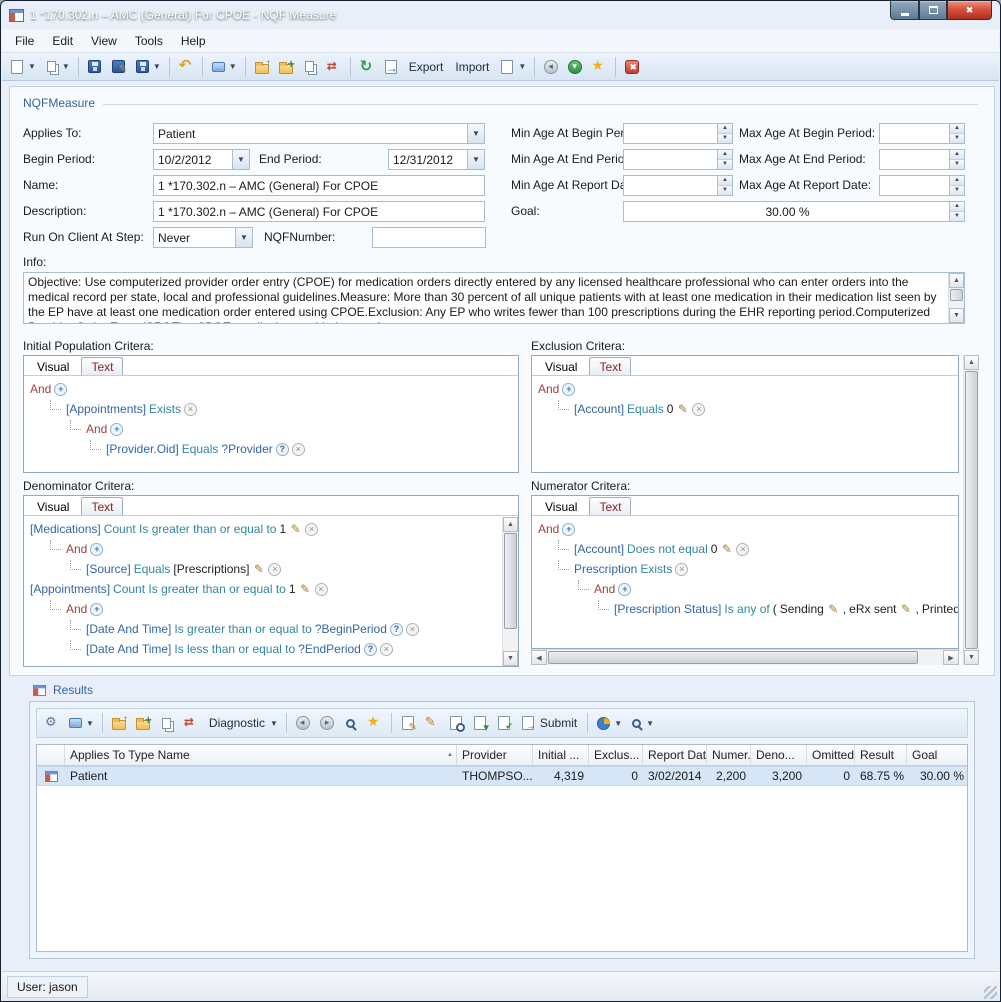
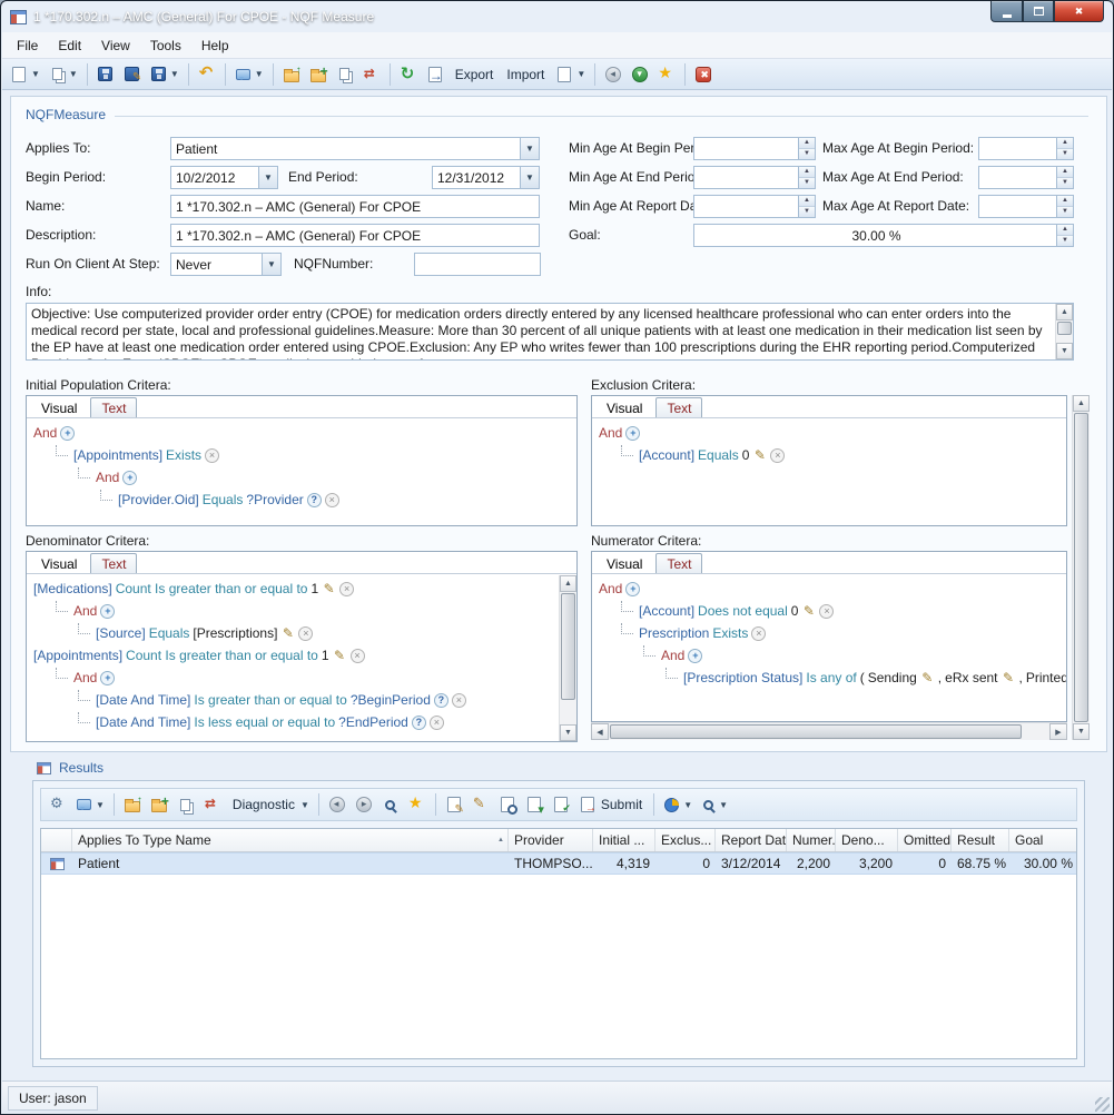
  1 *170.302.n – AMC (General) For CPOE - NQF Measure
  ✖
  File
  Edit
  View
  Tools
  Help
  ▼
  ▼
  ▼
  ▼
  Export
  Import
  ▼
  NQFMeasure
  Applies To:
  Patient
  ▼
  Min Age At Begin Pe
  Max Age At Begin Period:
  Begin Period:
  10/2/2012
  ▼
  End Period:
  12/31/2012
  ▼
  Min Age At End Perio
  Max Age At End Period:
  Name:
  1 *170.302.n – AMC (General) For CPOE
  Min Age At Report D
  Max Age At Report Date:
  Description:
  1 *170.302.n – AMC (General) For CPOE
  Goal:
  30.00 %
  Run On Client At Step:
  Never
  ▼
  NQFNumber:
  Info:
  Objective: Use computerized provider order entry (CPOE) for medication orders directly entered by any licensed healthcare professional who can enter orders into the medical record per state, local and professional guidelines.Measure: More than 30 percent of all unique patients with at least one medication in their medication list seen by the EP have at least one medication order entered using CPOE.Exclusion: Any EP who writes fewer than 100 prescriptions during the EHR reporting period.Computerized
  Initial Population Critera:
  Exclusion Critera:
  Denominator Critera:
  Numerator Critera:
  Visual
  Text
  And
  +
  [Appointments]
  Exists
  ×
  And
  +
  [Provider.Oid]
  Equals
  ?Provider
  ?
  ×
  Visual
  Text
  And
  +
  [Account]
  Equals
  0
  ✎
  ×
  Visual
  Text
  [Medications]
  Count Is greater than or equal to
  1
  ✎
  ×
  And
  +
  [Source]
  Equals
  [Prescriptions]
  ✎
  ×
  [Appointments]
  Count Is greater than or equal to
  1
  ✎
  ×
  And
  +
  [Date And Time]
  Is greater than or equal to
  ?BeginPeriod
  ?
  ×
  [Date And Time]
- Is less than or equal to
+ Is less equal or equal to
  ?EndPeriod
  ?
  ×
  Visual
  Text
  And
  +
  [Account]
  Does not equal
  0
  ✎
  ×
  Prescription
  Exists
  ×
  And
  +
  [Prescription Status]
  Is any of
  (
  Sending
  ✎
  ,
  eRx sent
  ✎
  ,
  Printed
  Results
  ▼
  Diagnostic
  ▼
  Submit
  ▼
  ▼
  Applies To Type Name
  Provider
  Initial ...
  Exclus...
  Report Dat
  Numer.
  Deno...
  Omitted
  Result
  Goal
  Patient
  THOMPSO...
  4,319
  0
- 3/02/2014
+ 3/12/2014
  2,200
  3,200
  0
  68.75 %
  30.00 %
  User: jason
